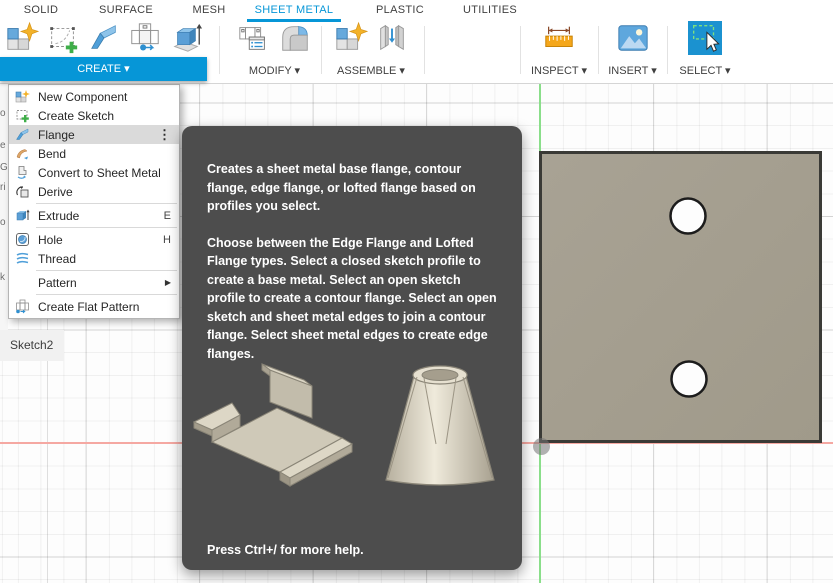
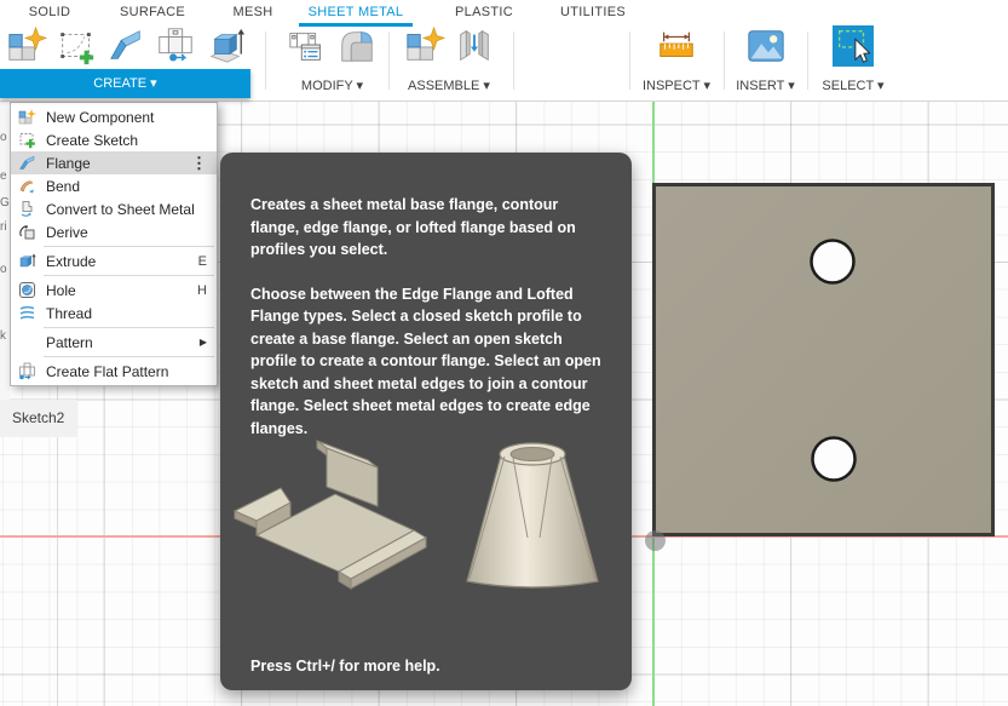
  o
  e
  ri
  o
  k
  Sketch2
  SOLID
  SURFACE
  MESH
  SHEET METAL
  PLASTIC
  UTILITIES
  CREATE ▾
  MODIFY ▾
  ASSEMBLE ▾
  INSPECT ▾
  INSERT ▾
  SELECT ▾
  New Component
  Create Sketch
  Flange
  ⋮
  Bend
  Convert to Sheet Metal
  Derive
  Extrude
  E
  Hole
  H
  Thread
  Pattern
  ▶
  Create Flat Pattern
  Creates a sheet metal base flange, contour flange, edge flange, or lofted flange based on profiles you select.
- Choose between the Edge Flange and Lofted Flange types. Select a closed sketch profile to create a base metal. Select an open sketch profile to create a contour flange. Select an open sketch and sheet metal edges to join a contour flange. Select sheet metal edges to create edge flanges.
+ Choose between the Edge Flange and Lofted Flange types. Select a closed sketch profile to create a base flange. Select an open sketch profile to create a contour flange. Select an open sketch and sheet metal edges to join a contour flange. Select sheet metal edges to create edge flanges.
  Press Ctrl+/ for more help.
